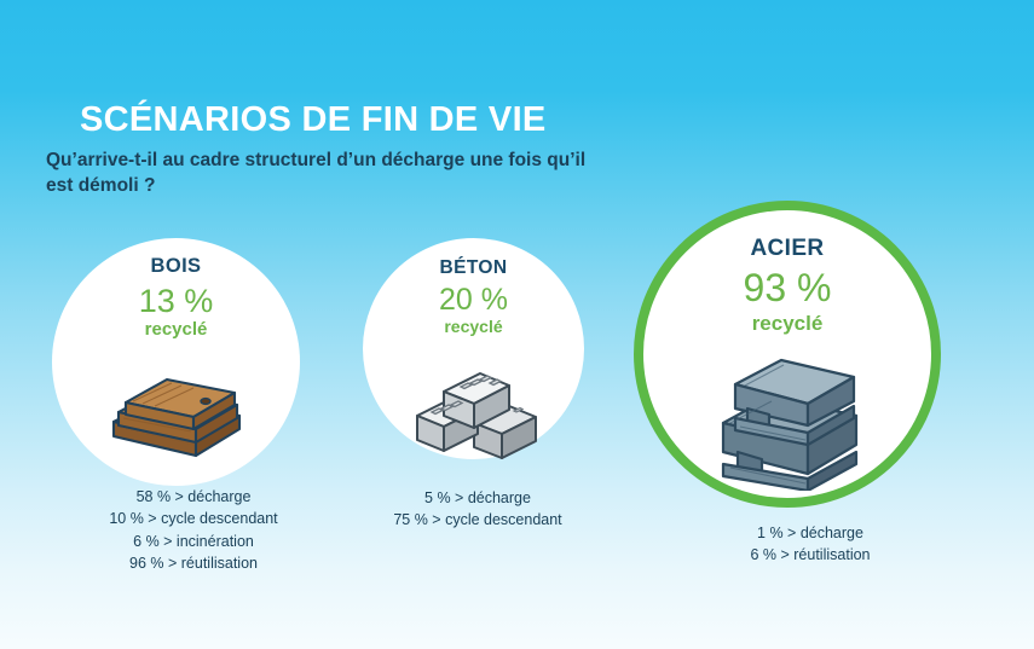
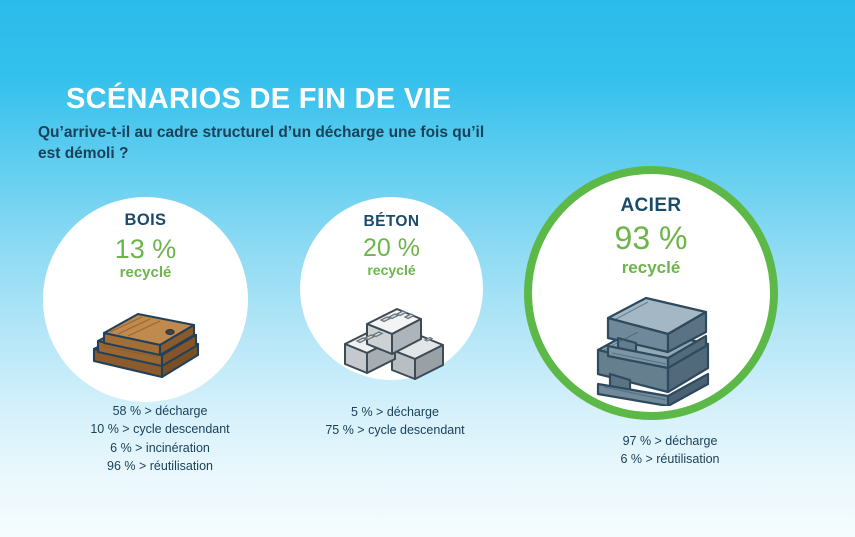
  SCÉNARIOS DE FIN DE VIE
  Qu’arrive-t-il au cadre structurel d’un décharge une fois qu’il est démoli ?
  BOIS
  13 %
  recyclé
  58 % > décharge
  10 % > cycle descendant
  6 % > incinération
  96 % > réutilisation
  BÉTON
  20 %
  recyclé
  5 % > décharge
  75 % > cycle descendant
  ACIER
  93 %
  recyclé
- 1 % > décharge
+ 97 % > décharge
  6 % > réutilisation
